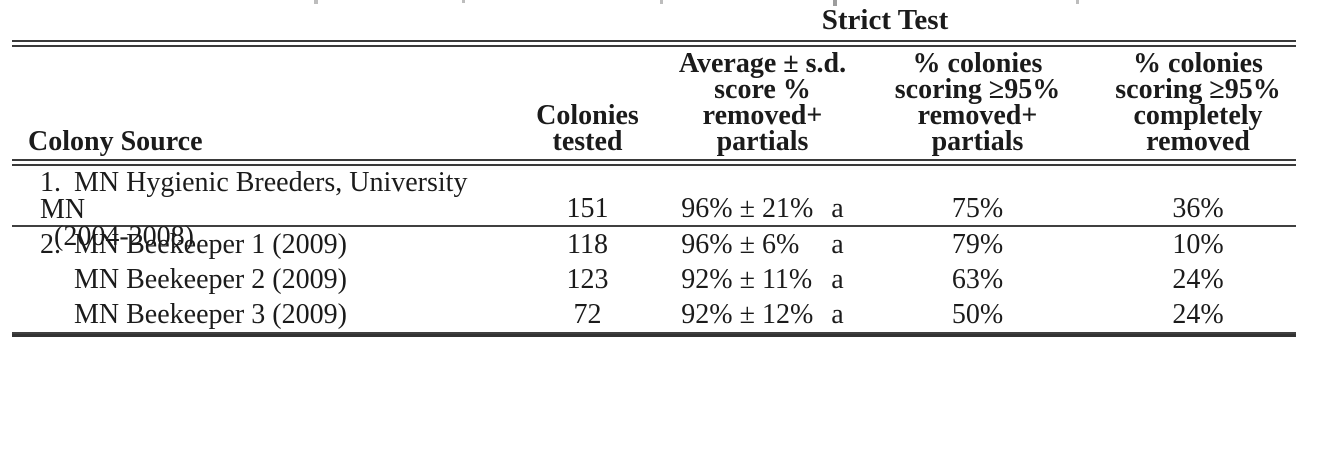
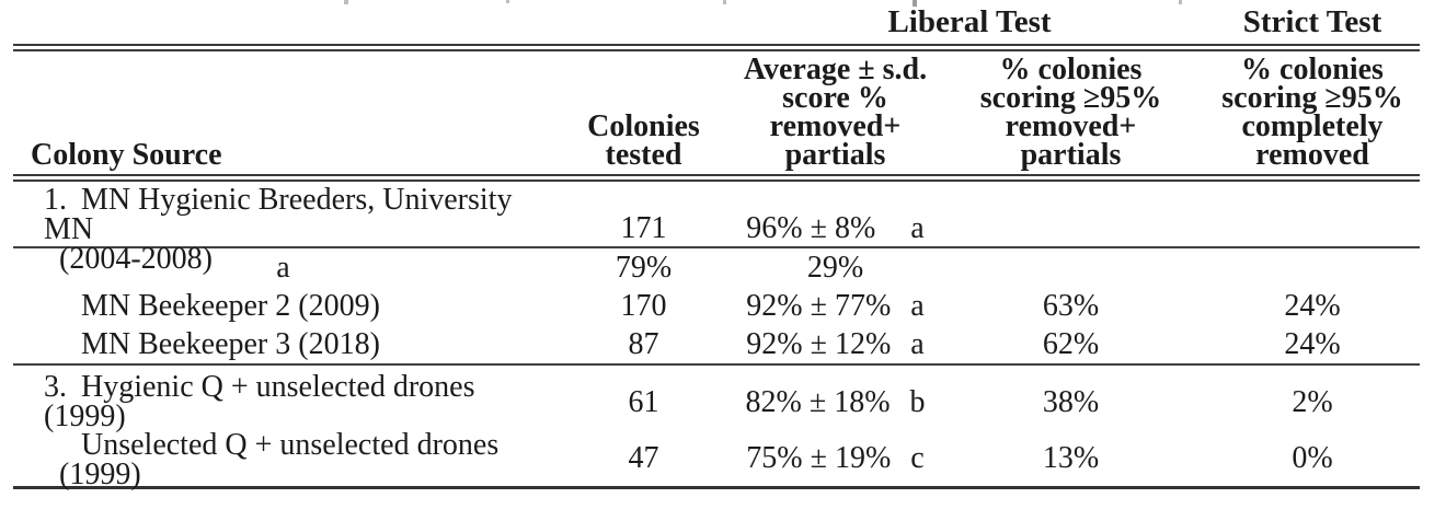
+ Liberal Test
  Strict Test
  Colony Source
  Colonies
  tested
  Average ± s.d.
  score %
  removed+
  partials
  % colonies
  scoring ≥95%
  removed+
  partials
  % colonies
  scoring ≥95%
  completely
  removed
  1. MN Hygienic Breeders, University MN
  (2004-2008)
- 151
+ 171
- 96% ± 21%
+ 96% ± 8%
  a
- 75%
- 36%
- 2. MN Beekeeper 1 (2009)
- 118
- 96% ± 6%
  a
  79%
- 10%
+ 29%
  MN Beekeeper 2 (2009)
- 123
+ 170
- 92% ± 11%
+ 92% ± 77%
  a
  63%
  24%
- MN Beekeeper 3 (2009)
+ MN Beekeeper 3 (2018)
- 72
+ 87
  92% ± 12%
  a
- 50%
+ 62%
  24%
+ 3. Hygienic Q + unselected drones (1999)
+ 61
+ 82% ± 18%
+ b
+ 38%
+ 2%
+ Unselected Q + unselected drones
+ (1999)
+ 47
+ 75% ± 19%
+ c
+ 13%
+ 0%
